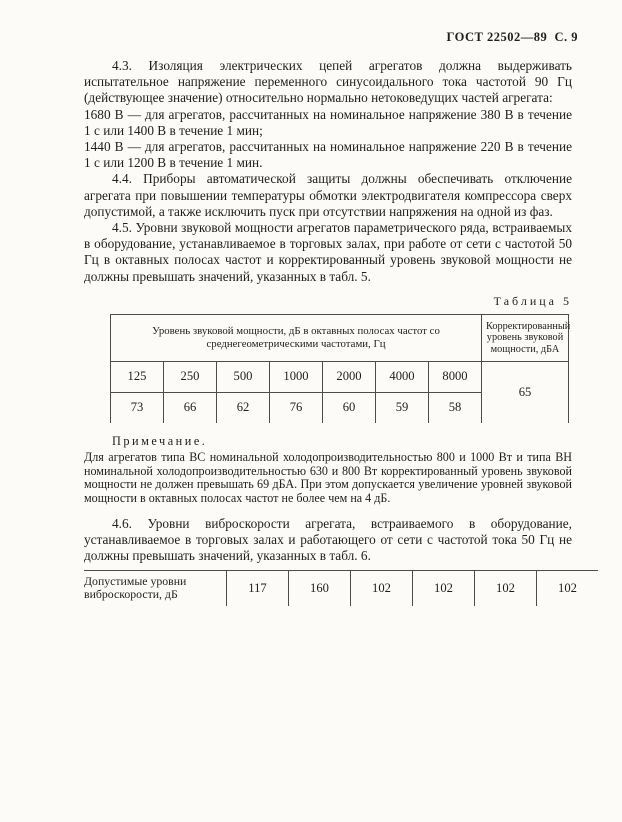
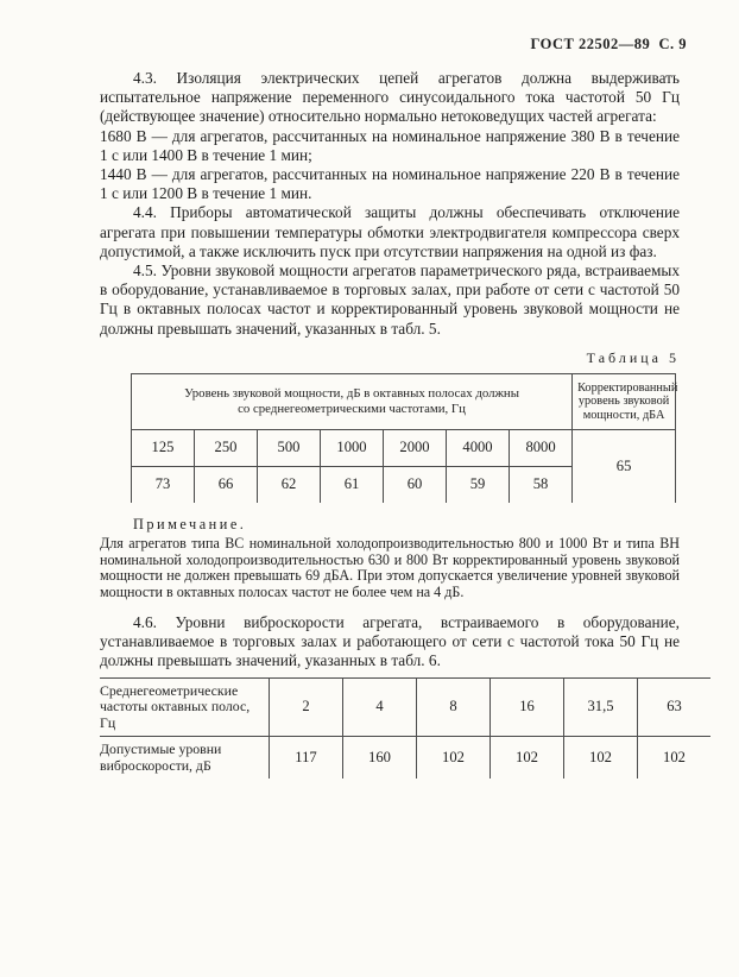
  ГОСТ 22502—89 С. 9
- 4.3. Изоляция электрических цепей агрегатов должна выдерживать испытательное напряжение переменного синусоидального тока частотой 90 Гц (действующее значение) относительно нормально нетоковедущих частей агрегата:
+ 4.3. Изоляция электрических цепей агрегатов должна выдерживать испытательное напряжение переменного синусоидального тока частотой 50 Гц (действующее значение) относительно нормально нетоковедущих частей агрегата:
  1680 В — для агрегатов, рассчитанных на номинальное напряжение 380 В в течение 1 с или 1400 В в течение 1 мин;
  1440 В — для агрегатов, рассчитанных на номинальное напряжение 220 В в течение 1 с или 1200 В в течение 1 мин.
  4.4. Приборы автоматической защиты должны обеспечивать отключение агрегата при повышении температуры обмотки электродвигателя компрессора сверх допустимой, а также исключить пуск при отсутствии напряжения на одной из фаз.
  4.5. Уровни звуковой мощности агрегатов параметрического ряда, встраиваемых в оборудование, устанавливаемое в торговых залах, при работе от сети с частотой 50 Гц в октавных полосах частот и корректированный уровень звуковой мощности не должны превышать значений, указанных в табл. 5.
  Таблица 5
- Уровень звуковой мощности, дБ в октавных полосах частот со среднегеометрическими частотами, Гц	Корректированный уровень звуковой мощности, дБА
+ Уровень звуковой мощности, дБ в октавных полосах должны со среднегеометрическими частотами, Гц	Корректированный уровень звуковой мощности, дБА
  125	250	500	1000	2000	4000	8000	65
- 73	66	62	76	60	59	58
+ 73	66	62	61	60	59	58
  Примечание.
  Для агрегатов типа ВС номинальной холодопроизводительностью 800 и 1000 Вт и типа ВН номинальной холодопроизводительностью 630 и 800 Вт корректированный уровень звуковой мощности не должен превышать 69 дБА. При этом допускается увеличение уровней звуковой мощности в октавных полосах частот не более чем на 4 дБ.
  4.6. Уровни виброскорости агрегата, встраиваемого в оборудование, устанавливаемое в торговых залах и работающего от сети с частотой тока 50 Гц не должны превышать значений, указанных в табл. 6.
+ Среднегеометрические частоты октавных полос, Гц	2	4	8	16	31,5	63
  Допустимые уровни виброскорости, дБ	117	160	102	102	102	102
